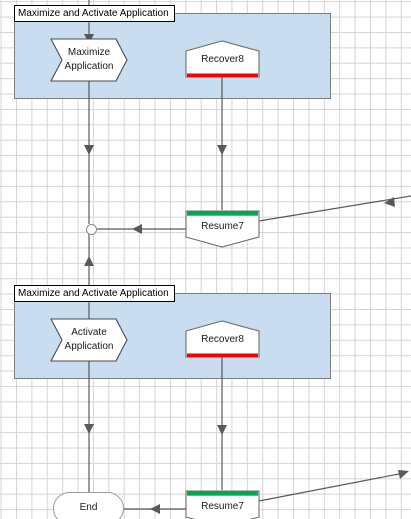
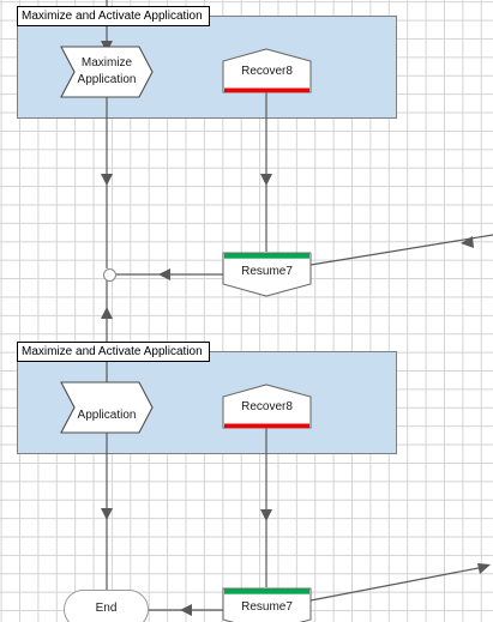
  Maximize and Activate Application
  Maximize and Activate Application
  Maximize
  Application
  Recover8
  Resume7
- Activate
  Application
  Recover8
  Resume7
  End
